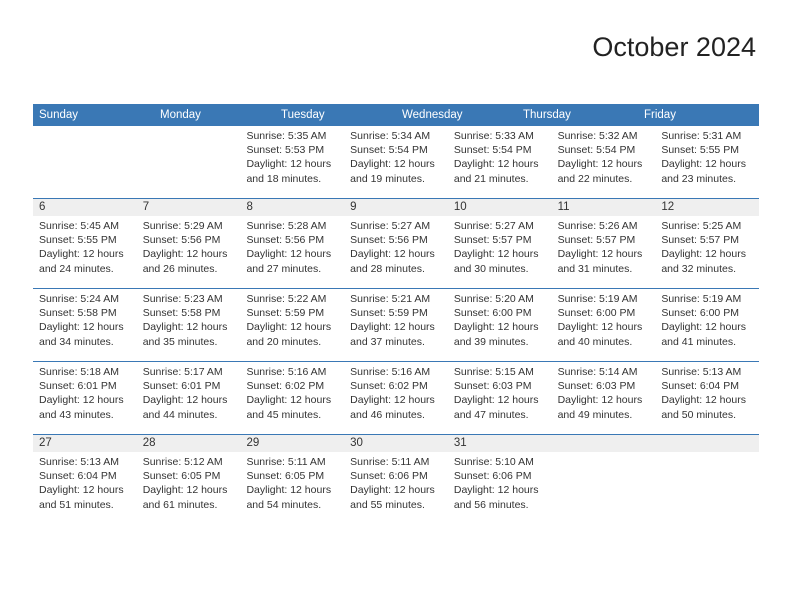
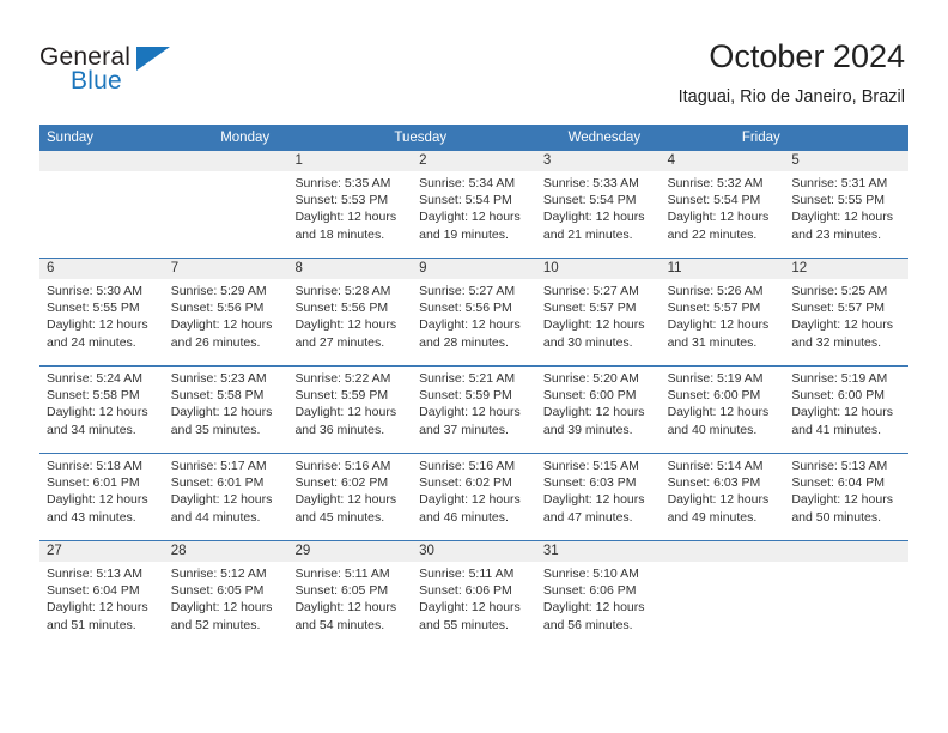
+ General
+ Blue
  October 2024
+ Itaguai, Rio de Janeiro, Brazil
  Sunday
  Monday
  Tuesday
  Wednesday
- Thursday
  Friday
+ 1
+ 2
+ 3
+ 4
+ 5
  Sunrise: 5:35 AM
  Sunset: 5:53 PM
  Daylight: 12 hours
  and 18 minutes.
  Sunrise: 5:34 AM
  Sunset: 5:54 PM
  Daylight: 12 hours
  and 19 minutes.
  Sunrise: 5:33 AM
  Sunset: 5:54 PM
  Daylight: 12 hours
  and 21 minutes.
  Sunrise: 5:32 AM
  Sunset: 5:54 PM
  Daylight: 12 hours
  and 22 minutes.
  Sunrise: 5:31 AM
  Sunset: 5:55 PM
  Daylight: 12 hours
  and 23 minutes.
  6
  7
  8
  9
  10
  11
  12
- Sunrise: 5:45 AM
+ Sunrise: 5:30 AM
  Sunset: 5:55 PM
  Daylight: 12 hours
  and 24 minutes.
  Sunrise: 5:29 AM
  Sunset: 5:56 PM
  Daylight: 12 hours
  and 26 minutes.
  Sunrise: 5:28 AM
  Sunset: 5:56 PM
  Daylight: 12 hours
  and 27 minutes.
  Sunrise: 5:27 AM
  Sunset: 5:56 PM
  Daylight: 12 hours
  and 28 minutes.
  Sunrise: 5:27 AM
  Sunset: 5:57 PM
  Daylight: 12 hours
  and 30 minutes.
  Sunrise: 5:26 AM
  Sunset: 5:57 PM
  Daylight: 12 hours
  and 31 minutes.
  Sunrise: 5:25 AM
  Sunset: 5:57 PM
  Daylight: 12 hours
  and 32 minutes.
  Sunrise: 5:24 AM
  Sunset: 5:58 PM
  Daylight: 12 hours
  and 34 minutes.
  Sunrise: 5:23 AM
  Sunset: 5:58 PM
  Daylight: 12 hours
  and 35 minutes.
  Sunrise: 5:22 AM
  Sunset: 5:59 PM
  Daylight: 12 hours
- and 20 minutes.
+ and 36 minutes.
  Sunrise: 5:21 AM
  Sunset: 5:59 PM
  Daylight: 12 hours
  and 37 minutes.
  Sunrise: 5:20 AM
  Sunset: 6:00 PM
  Daylight: 12 hours
  and 39 minutes.
  Sunrise: 5:19 AM
  Sunset: 6:00 PM
  Daylight: 12 hours
  and 40 minutes.
  Sunrise: 5:19 AM
  Sunset: 6:00 PM
  Daylight: 12 hours
  and 41 minutes.
  Sunrise: 5:18 AM
  Sunset: 6:01 PM
  Daylight: 12 hours
  and 43 minutes.
  Sunrise: 5:17 AM
  Sunset: 6:01 PM
  Daylight: 12 hours
  and 44 minutes.
  Sunrise: 5:16 AM
  Sunset: 6:02 PM
  Daylight: 12 hours
  and 45 minutes.
  Sunrise: 5:16 AM
  Sunset: 6:02 PM
  Daylight: 12 hours
  and 46 minutes.
  Sunrise: 5:15 AM
  Sunset: 6:03 PM
  Daylight: 12 hours
  and 47 minutes.
  Sunrise: 5:14 AM
  Sunset: 6:03 PM
  Daylight: 12 hours
  and 49 minutes.
  Sunrise: 5:13 AM
  Sunset: 6:04 PM
  Daylight: 12 hours
  and 50 minutes.
  27
  28
  29
  30
  31
  Sunrise: 5:13 AM
  Sunset: 6:04 PM
  Daylight: 12 hours
  and 51 minutes.
  Sunrise: 5:12 AM
  Sunset: 6:05 PM
  Daylight: 12 hours
- and 61 minutes.
+ and 52 minutes.
  Sunrise: 5:11 AM
  Sunset: 6:05 PM
  Daylight: 12 hours
  and 54 minutes.
  Sunrise: 5:11 AM
  Sunset: 6:06 PM
  Daylight: 12 hours
  and 55 minutes.
  Sunrise: 5:10 AM
  Sunset: 6:06 PM
  Daylight: 12 hours
  and 56 minutes.
